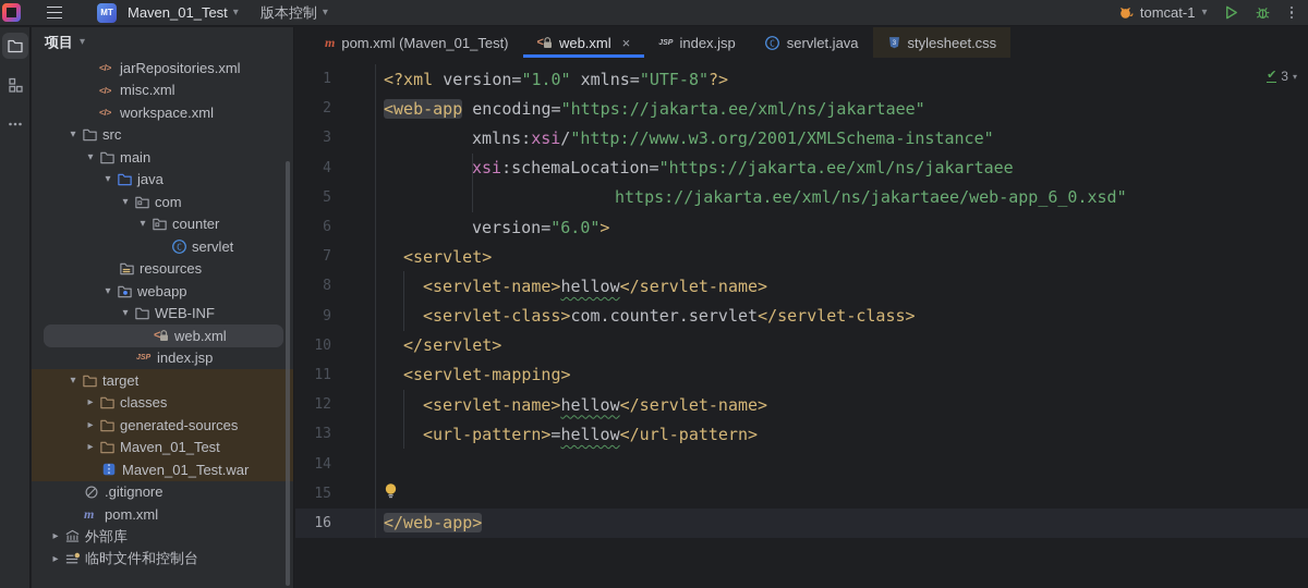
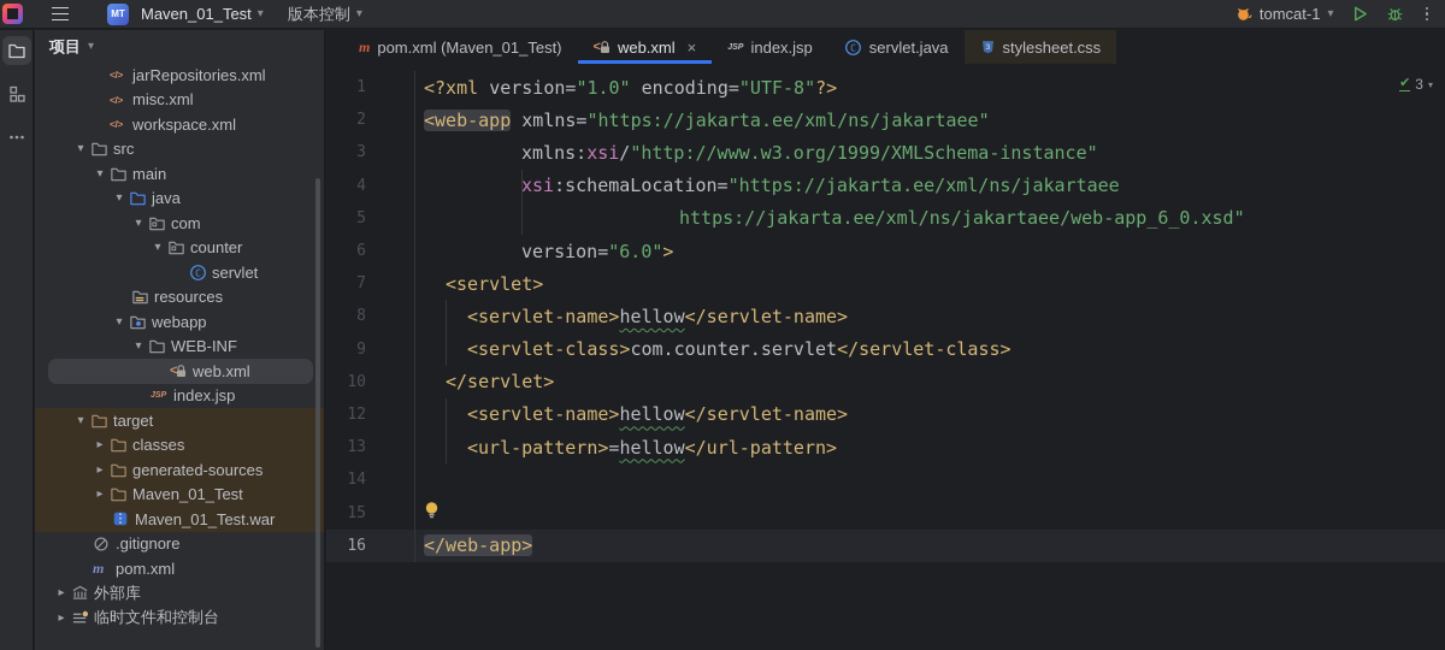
  MT
  Maven_01_Test
  ▾
  版本控制
  ▾
  tomcat-1
  ▾
  项目
  ▾
  </>
  jarRepositories.xml
  </>
  misc.xml
  </>
  workspace.xml
  ▾
  src
  ▾
  main
  ▾
  java
  ▾
  com
  ▾
  counter
  C
  servlet
  resources
  ▾
  webapp
  ▾
  WEB-INF
  <
  web.xml
  index.jsp
  ▾
  target
  ▸
  classes
  ▸
  generated-sources
  ▸
  Maven_01_Test
  Maven_01_Test.war
  .gitignore
  m
  pom.xml
  ▸
  外部库
  ▸
  临时文件和控制台
  m
  pom.xml (Maven_01_Test)
  <
  web.xml
  ×
  index.jsp
  C
  servlet.java
  stylesheet.css
  ✔
  3
  ▾
  1
  <?xml
  version=
  "1.0"
- xmlns=
+ encoding=
  "UTF-8"
  ?>
  2
  <web-app
- encoding=
+ xmlns=
  "https://jakarta.ee/xml/ns/jakartaee"
  3
  xmlns:
  xsi
  /
- "http://www.w3.org/2001/XMLSchema-instance"
+ "http://www.w3.org/1999/XMLSchema-instance"
  4
  xsi
  :schemaLocation=
  "https://jakarta.ee/xml/ns/jakartaee
  5
  https://jakarta.ee/xml/ns/jakartaee/web-app_6_0.xsd"
  6
  version=
  "6.0"
  >
  7
  <servlet>
  8
  <servlet-name>
  hellow
  </servlet-name>
  9
  <servlet-class>
  com.counter.servlet
  </servlet-class>
  10
  </servlet>
- 11
- <servlet-mapping>
  12
  <servlet-name>
  hellow
  </servlet-name>
  13
  <url-pattern>
  =
  hellow
  </url-pattern>
  14
  15
  16
  </web-app>
